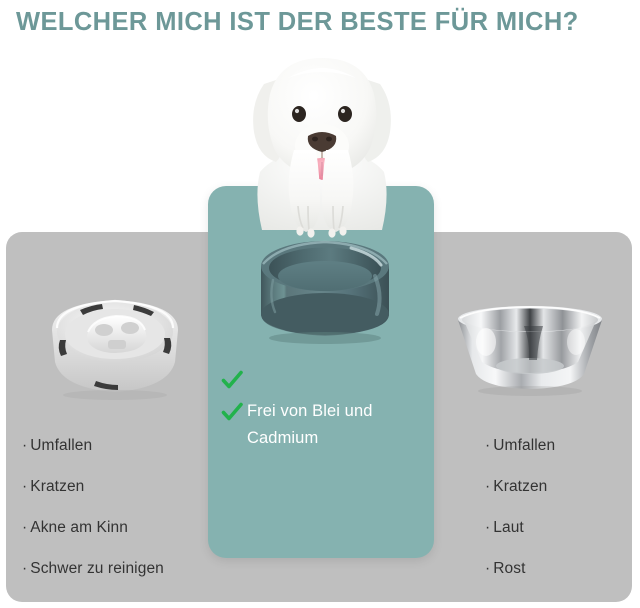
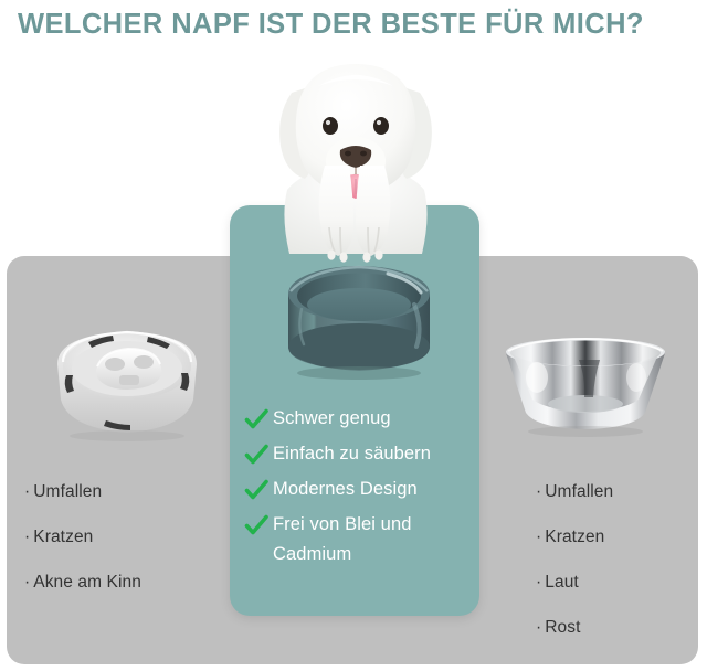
- WELCHER MICH IST DER BESTE FÜR MICH?
+ WELCHER NAPF IST DER BESTE FÜR MICH?
+ Schwer genug
+ Einfach zu säubern
+ Modernes Design
  Frei von Blei und Cadmium
  · Umfallen
  · Kratzen
  · Akne am Kinn
- · Schwer zu reinigen
  · Umfallen
  · Kratzen
  · Laut
  · Rost
